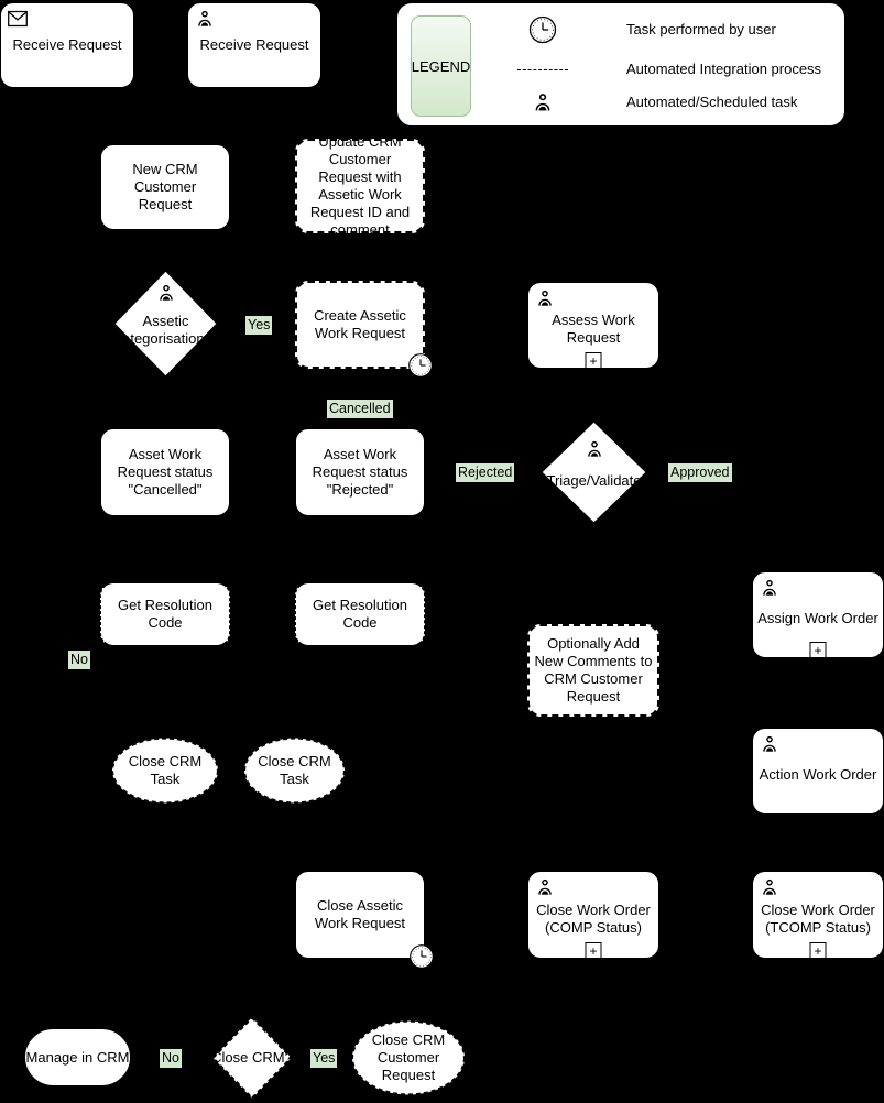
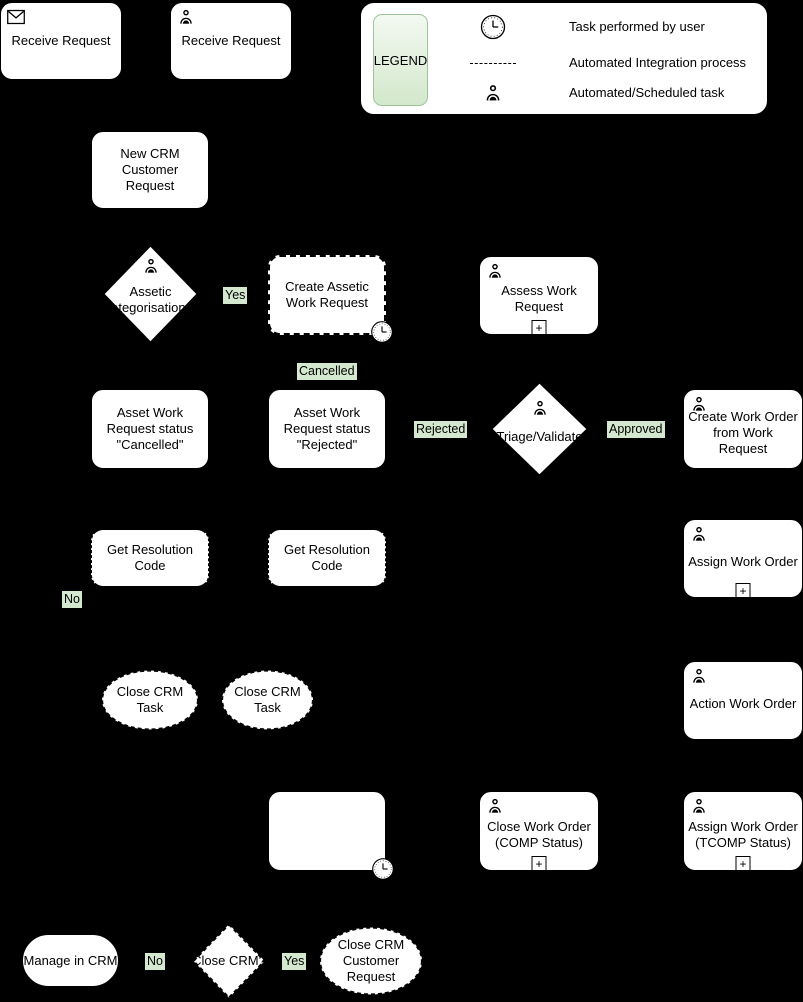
  LEGEND
  Task performed by user
  Automated Integration process
  Automated/Scheduled task
  Receive Request
  Receive Request
  New CRM Customer Request
- Update CRM Customer Request with Assetic Work Request ID and comment
  Assetic categorisation ?
  Yes
  Create Assetic Work Request
  Assess Work Request
  +
  Cancelled
  Asset Work Request status "Cancelled"
  Asset Work Request status "Rejected"
  Rejected
  Triage/Validate
  Approved
+ Create Work Order from Work Request
  Get Resolution Code
  Get Resolution Code
  No
- Optionally Add New Comments to CRM Customer Request
  Assign Work Order
  +
  Close CRM Task
  Close CRM Task
  Action Work Order
- Close Assetic Work Request
  Close Work Order (COMP Status)
  +
- Close Work Order (TCOMP Status)
+ Assign Work Order (TCOMP Status)
  +
  Manage in CRM
  No
  Close CRM?
  Yes
  Close CRM Customer Request
